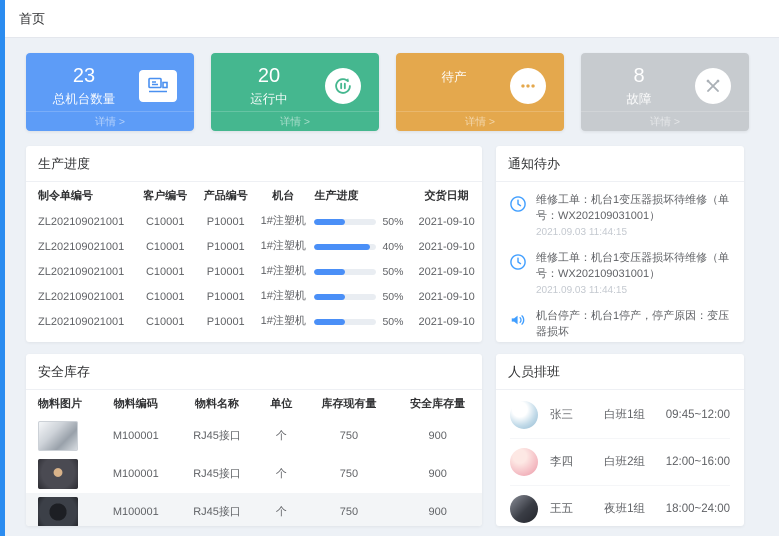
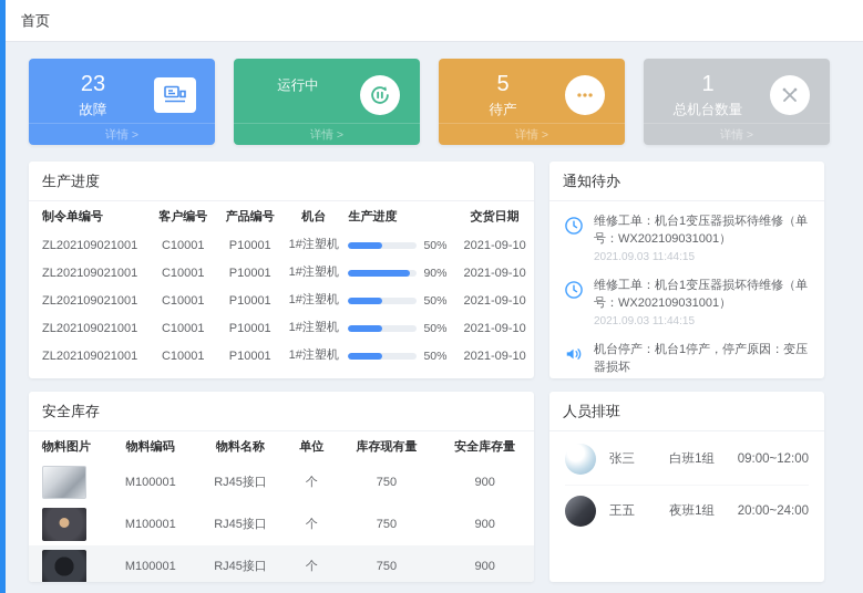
  首页
  23
- 总机台数量
+ 故障
  详情 >
- 20
  运行中
  详情 >
+ 5
  待产
  详情 >
- 8
+ 1
- 故障
+ 总机台数量
  详情 >
  生产进度
  制令单编号	客户编号	产品编号	机台	生产进度	交货日期
  ZL202109021001	C10001	P10001	1#注塑机	50%	2021-09-10
- ZL202109021001	C10001	P10001	1#注塑机	40%	2021-09-10
+ ZL202109021001	C10001	P10001	1#注塑机	90%	2021-09-10
  ZL202109021001	C10001	P10001	1#注塑机	50%	2021-09-10
  ZL202109021001	C10001	P10001	1#注塑机	50%	2021-09-10
  ZL202109021001	C10001	P10001	1#注塑机	50%	2021-09-10
  通知待办
  维修工单：机台1变压器损坏待维修（单号：WX202109031001）
  2021.09.03 11:44:15
  维修工单：机台1变压器损坏待维修（单号：WX202109031001）
  2021.09.03 11:44:15
  机台停产：机台1停产，停产原因：变压器损坏
  安全库存
  物料图片	物料编码	物料名称	单位	库存现有量	安全库存量
  	M100001	RJ45接口	个	750	900
  	M100001	RJ45接口	个	750	900
  	M100001	RJ45接口	个	750	900
  人员排班
  张三
  白班1组
- 09:45~12:00
+ 09:00~12:00
- 李四
- 白班2组
- 12:00~16:00
  王五
  夜班1组
- 18:00~24:00
+ 20:00~24:00
